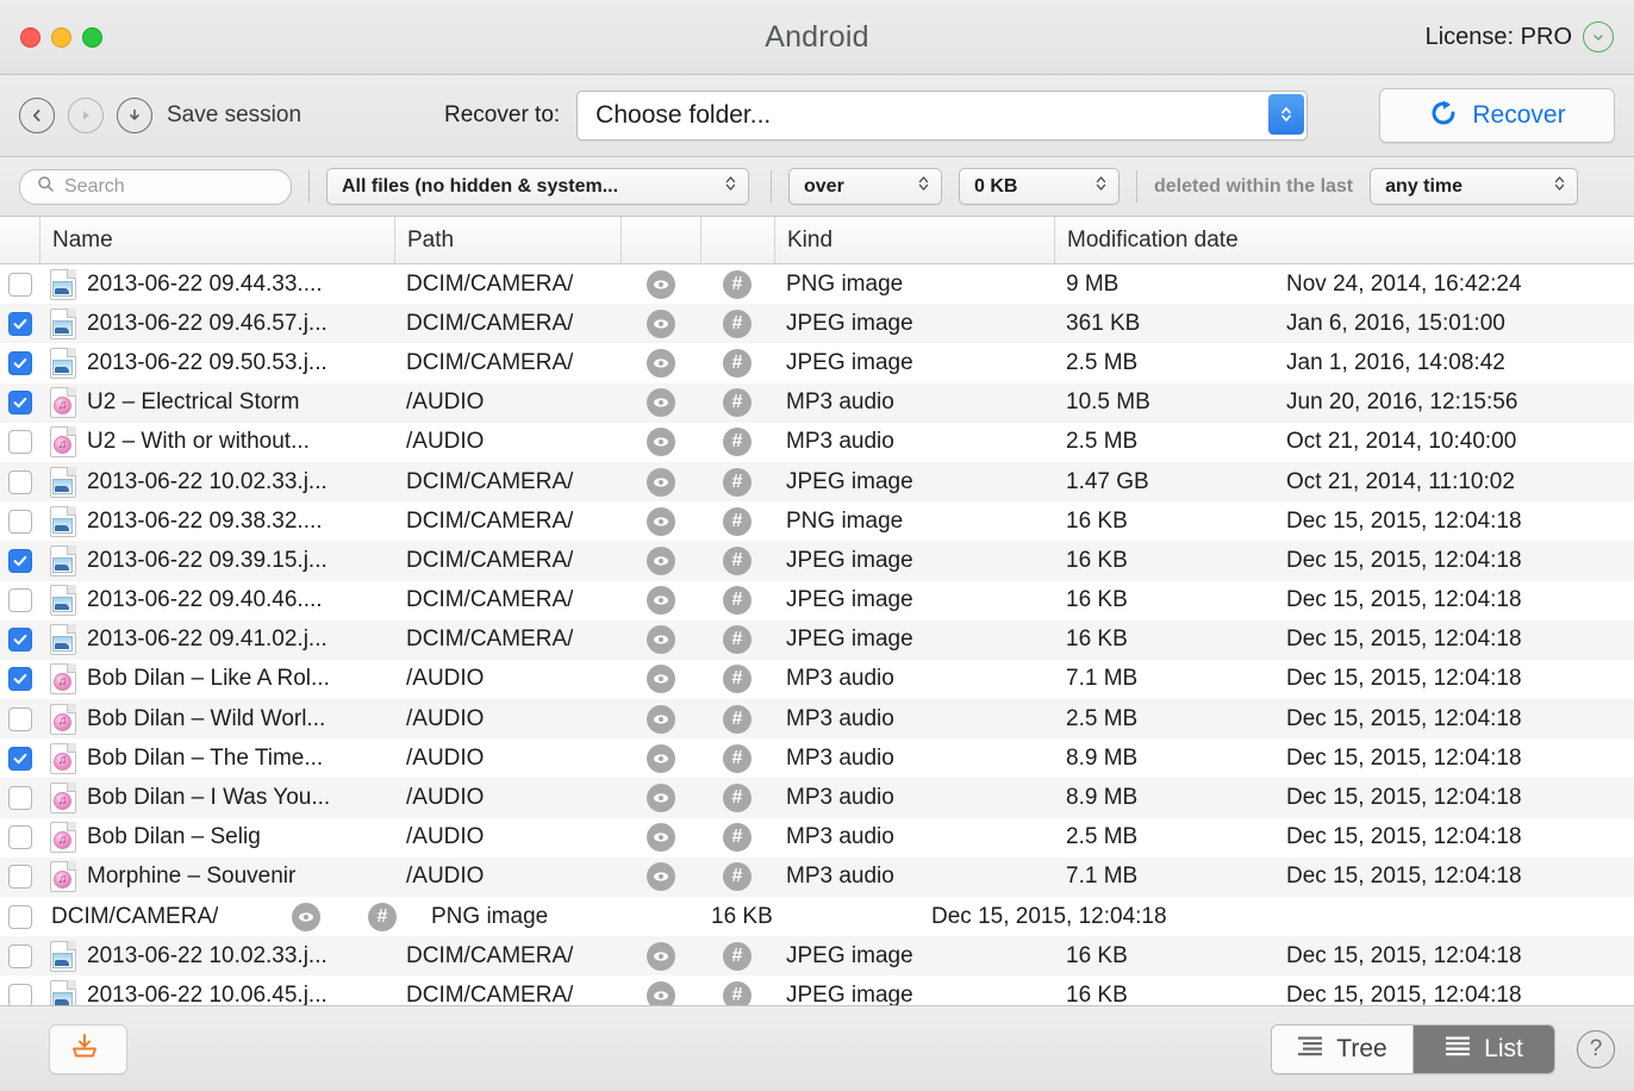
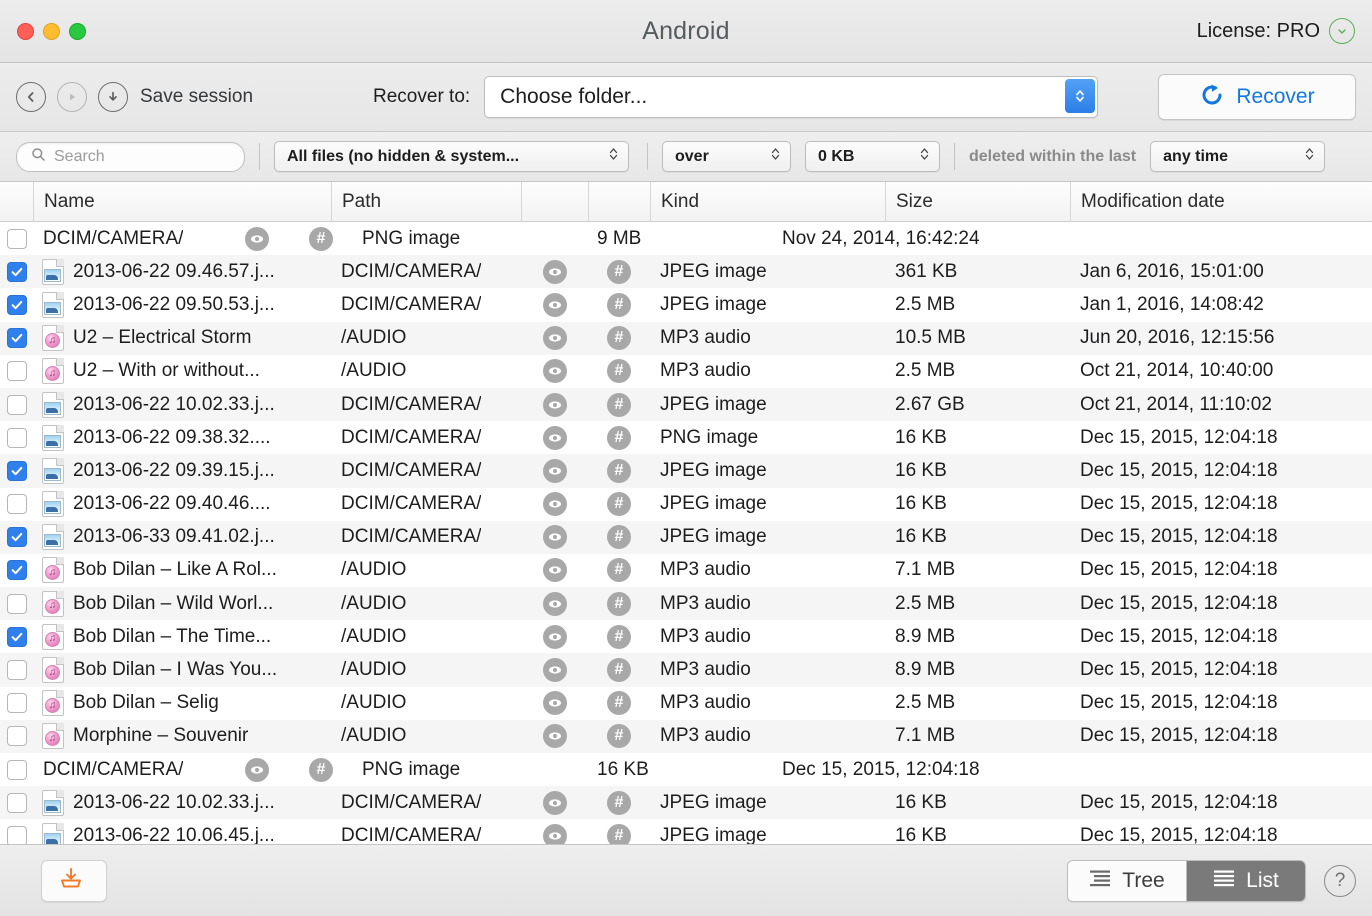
  Android
  License: PRO
  Save session
  Recover to:
  Choose folder...
  Recover
  Search
  All files (no hidden & system...
  over
  0 KB
  deleted within the last
  any time
  Name
  Path
  Kind
+ Size
  Modification date
- 2013-06-22 09.44.33....
  DCIM/CAMERA/
  #
  PNG image
  9 MB
  Nov 24, 2014, 16:42:24
  2013-06-22 09.46.57.j...
  DCIM/CAMERA/
  #
  JPEG image
  361 KB
  Jan 6, 2016, 15:01:00
  2013-06-22 09.50.53.j...
  DCIM/CAMERA/
  #
  JPEG image
  2.5 MB
  Jan 1, 2016, 14:08:42
  ♫
  U2 – Electrical Storm
  /AUDIO
  #
  MP3 audio
  10.5 MB
  Jun 20, 2016, 12:15:56
  ♫
  U2 – With or without...
  /AUDIO
  #
  MP3 audio
  2.5 MB
  Oct 21, 2014, 10:40:00
  2013-06-22 10.02.33.j...
  DCIM/CAMERA/
  #
  JPEG image
- 1.47 GB
+ 2.67 GB
  Oct 21, 2014, 11:10:02
  2013-06-22 09.38.32....
  DCIM/CAMERA/
  #
  PNG image
  16 KB
  Dec 15, 2015, 12:04:18
  2013-06-22 09.39.15.j...
  DCIM/CAMERA/
  #
  JPEG image
  16 KB
  Dec 15, 2015, 12:04:18
  2013-06-22 09.40.46....
  DCIM/CAMERA/
  #
  JPEG image
  16 KB
  Dec 15, 2015, 12:04:18
- 2013-06-22 09.41.02.j...
+ 2013-06-33 09.41.02.j...
  DCIM/CAMERA/
  #
  JPEG image
  16 KB
  Dec 15, 2015, 12:04:18
  ♫
  Bob Dilan – Like A Rol...
  /AUDIO
  #
  MP3 audio
  7.1 MB
  Dec 15, 2015, 12:04:18
  ♫
  Bob Dilan – Wild Worl...
  /AUDIO
  #
  MP3 audio
  2.5 MB
  Dec 15, 2015, 12:04:18
  ♫
  Bob Dilan – The Time...
  /AUDIO
  #
  MP3 audio
  8.9 MB
  Dec 15, 2015, 12:04:18
  ♫
  Bob Dilan – I Was You...
  /AUDIO
  #
  MP3 audio
  8.9 MB
  Dec 15, 2015, 12:04:18
  ♫
  Bob Dilan – Selig
  /AUDIO
  #
  MP3 audio
  2.5 MB
  Dec 15, 2015, 12:04:18
  ♫
  Morphine – Souvenir
  /AUDIO
  #
  MP3 audio
  7.1 MB
  Dec 15, 2015, 12:04:18
  DCIM/CAMERA/
  #
  PNG image
  16 KB
  Dec 15, 2015, 12:04:18
  2013-06-22 10.02.33.j...
  DCIM/CAMERA/
  #
  JPEG image
  16 KB
  Dec 15, 2015, 12:04:18
  2013-06-22 10.06.45.j...
  DCIM/CAMERA/
  #
  JPEG image
  16 KB
  Dec 15, 2015, 12:04:18
  Tree
  List
  ?
